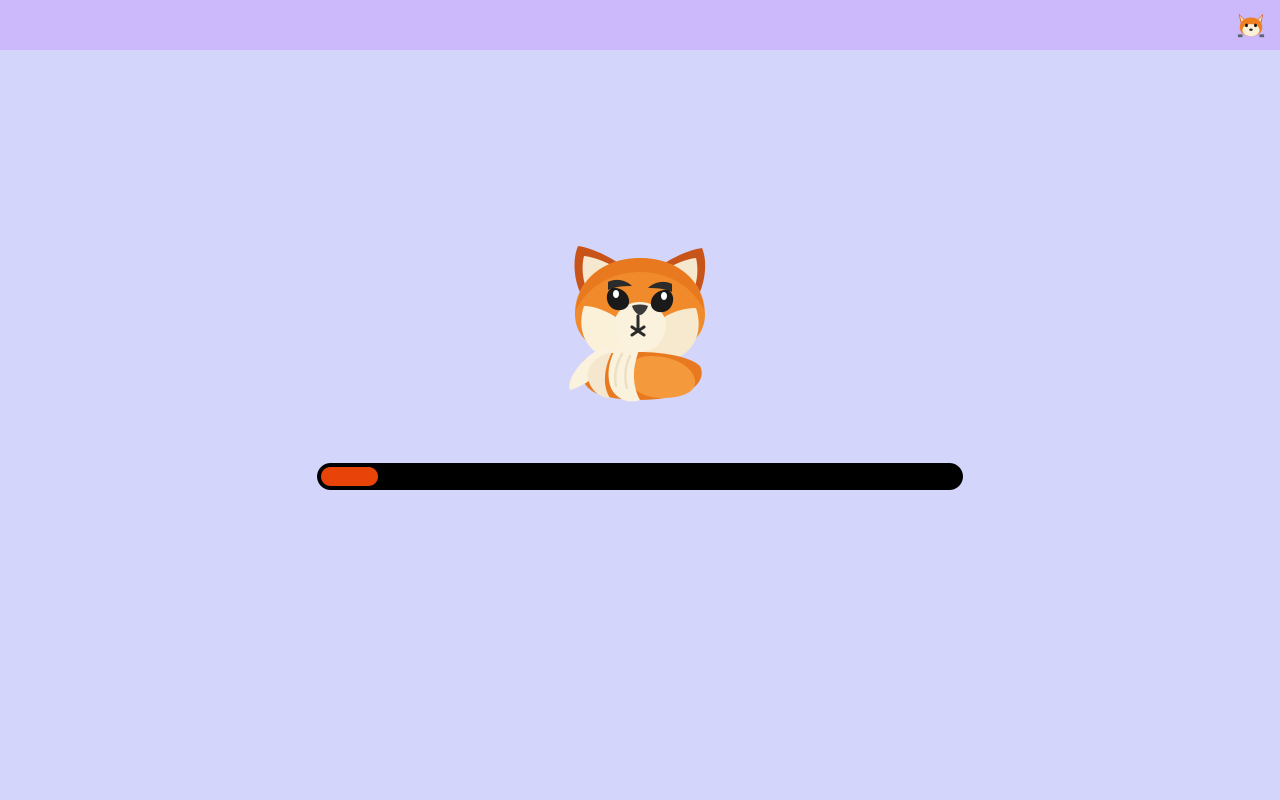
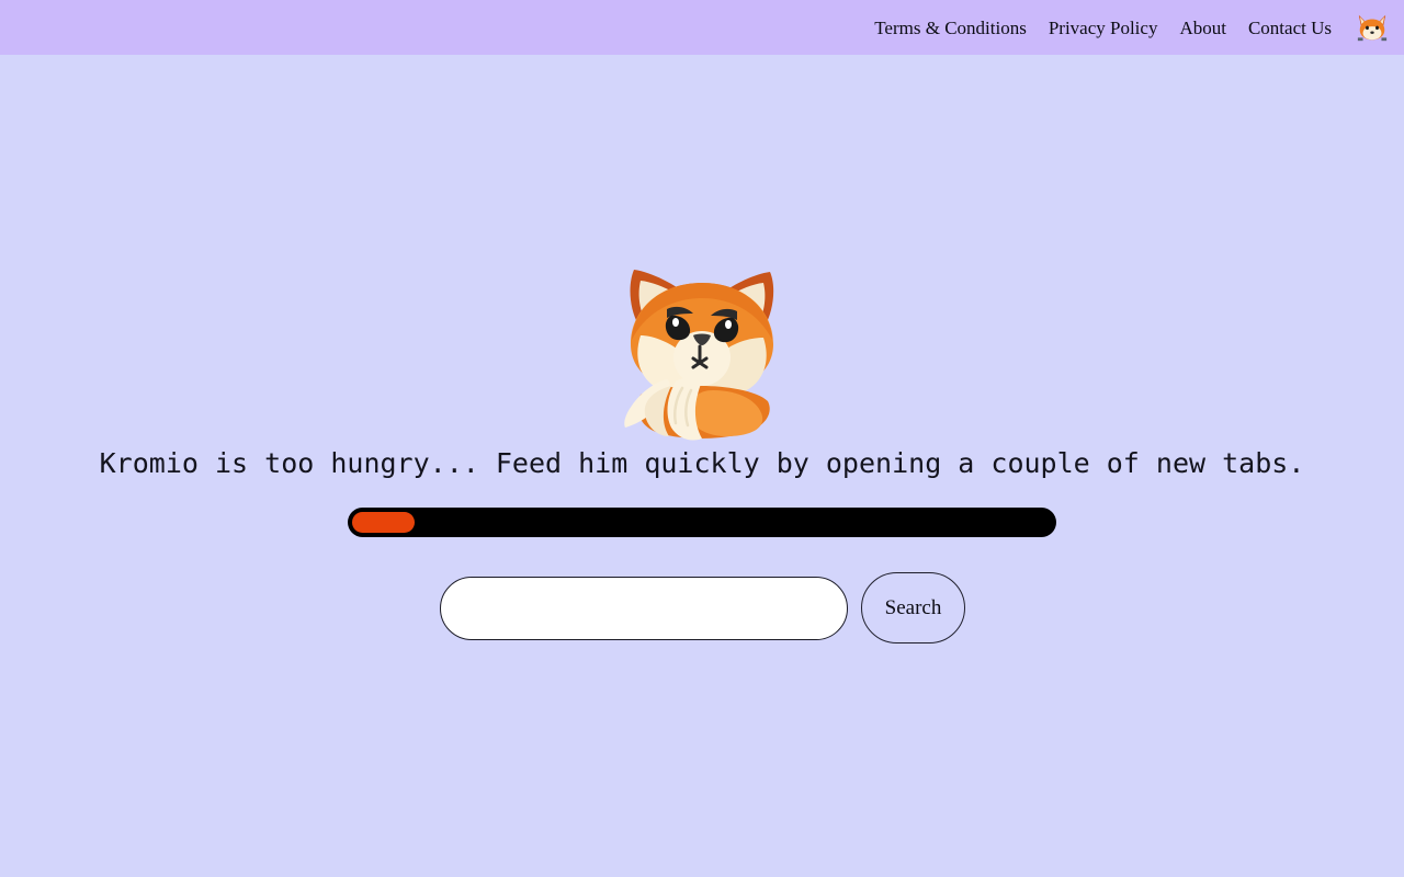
+ Terms & Conditions
+ Privacy Policy
+ About
+ Contact Us
+ Kromio is too hungry... Feed him quickly by opening a couple of new tabs.
+ Search
